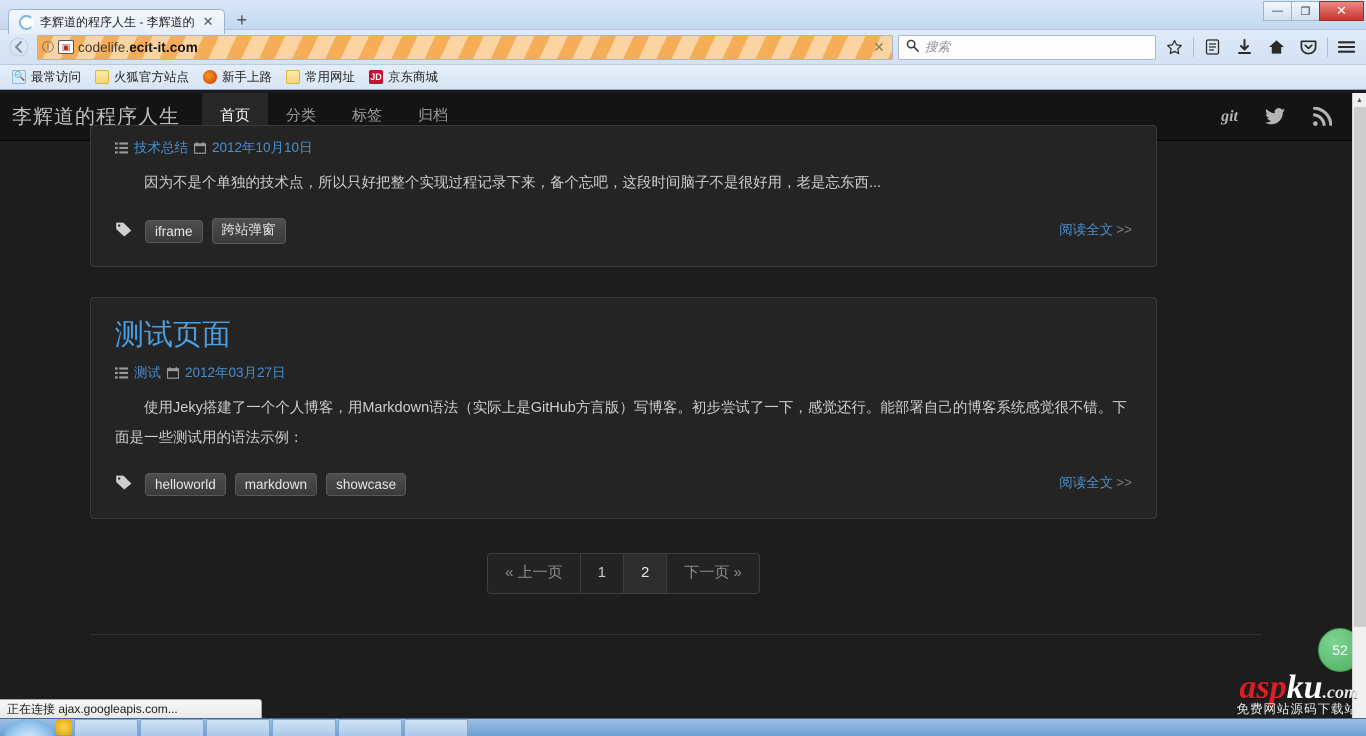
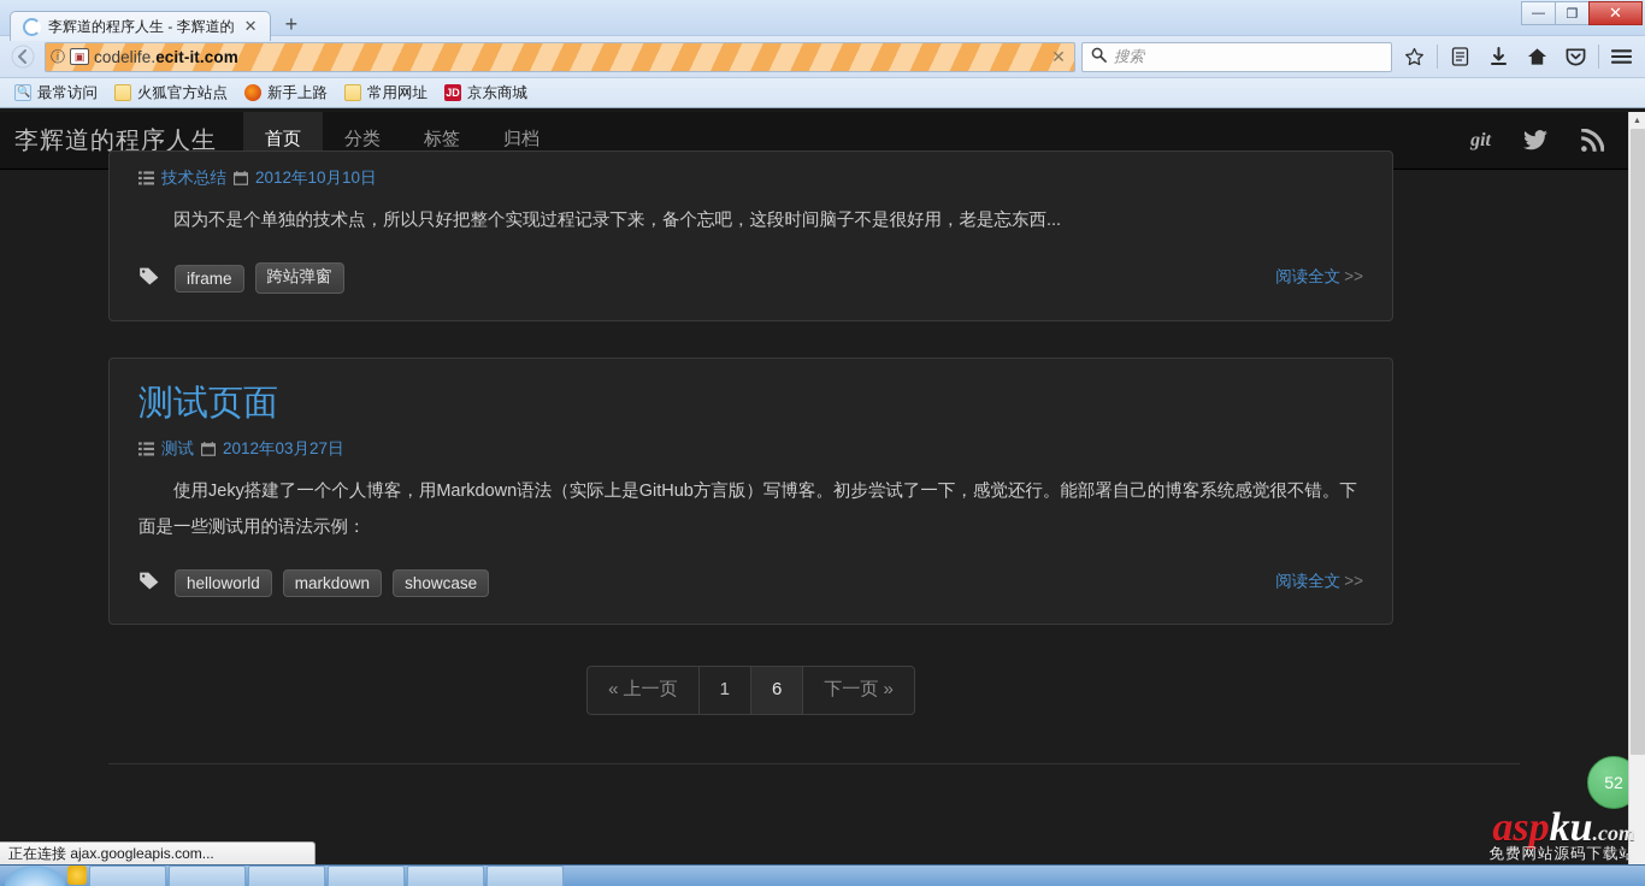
  李辉道的程序人生 - 李辉道的
  ✕
  +
  —
  ❐
  ✕
  ⓘ
  ▣
  codelife.ecit-it.com
  ✕
  搜索
  最常访问
  火狐官方站点
  新手上路
  常用网址
  JD
  京东商城
  李辉道的程序人生
  首页
  分类
  标签
  归档
  git
  技术总结
  2012年10月10日
  因为不是个单独的技术点，所以只好把整个实现过程记录下来，备个忘吧，这段时间脑子不是很好用，老是忘东西...
  iframe
  跨站弹窗
  阅读全文 >>
  测试页面
  测试
  2012年03月27日
  使用Jeky搭建了一个个人博客，用Markdown语法（实际上是GitHub方言版）写博客。初步尝试了一下，感觉还行。能部署自己的博客系统感觉很不错。下面是一些测试用的语法示例：
  helloworld
  markdown
  showcase
  阅读全文 >>
  « 上一页
  1
- 2
+ 6
  下一页 »
  52
  aspku.com
  免费网站源码下载站
  正在连接 ajax.googleapis.com...
